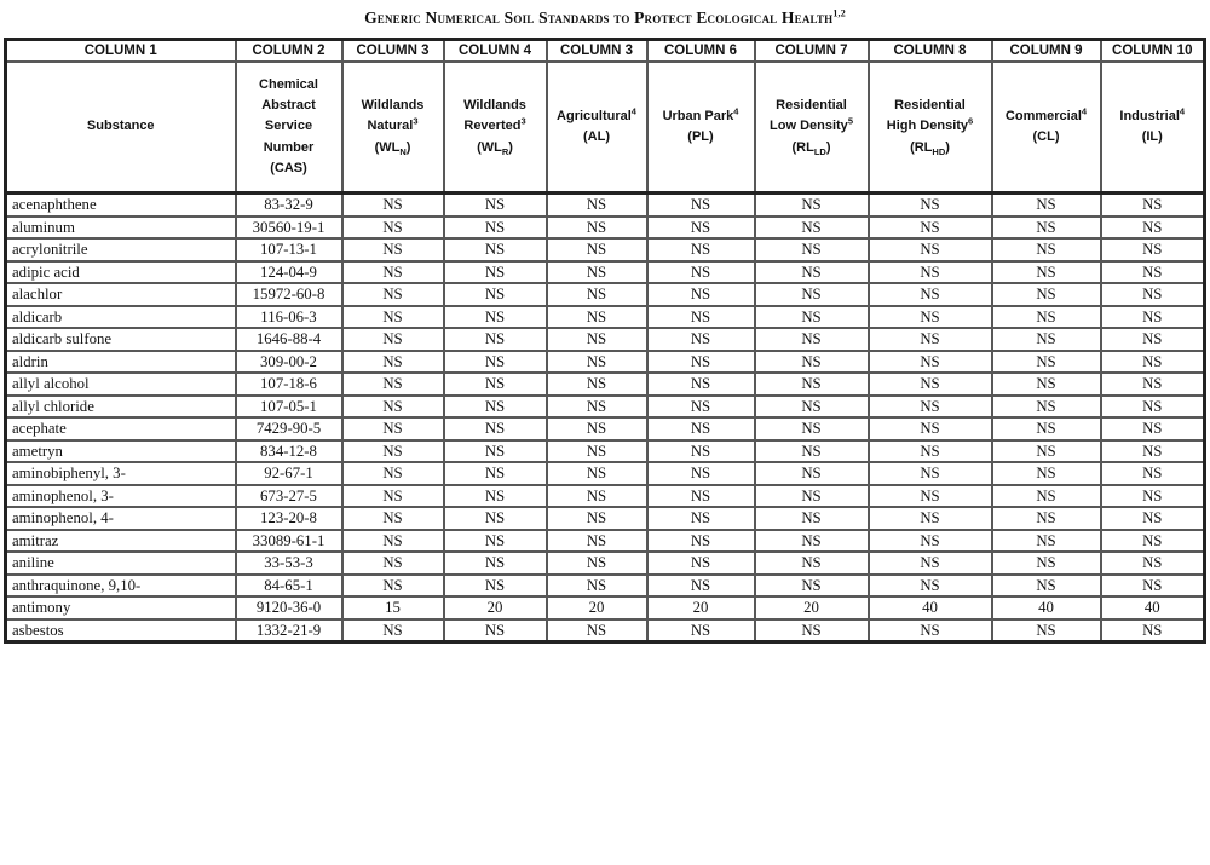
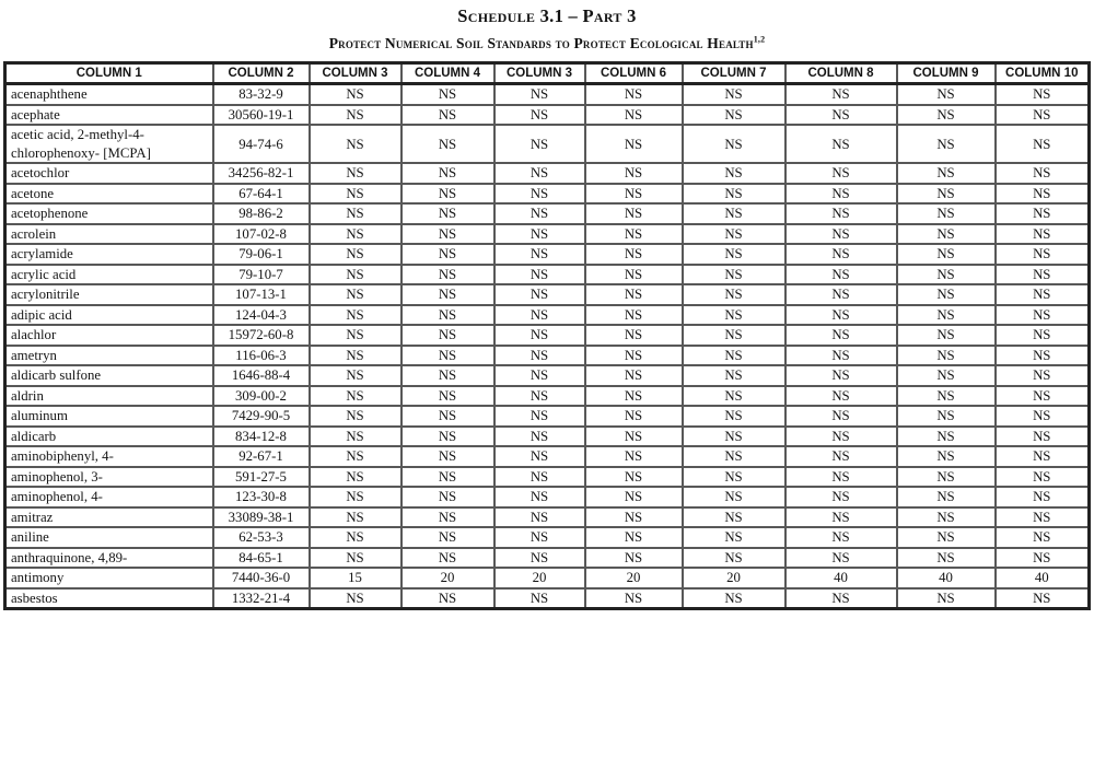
+ Schedule 3.1 – Part 3
- Generic Numerical Soil Standards to Protect Ecological Health1,2
+ Protect Numerical Soil Standards to Protect Ecological Health1,2
  COLUMN 1	COLUMN 2	COLUMN 3	COLUMN 4	COLUMN 3	COLUMN 6	COLUMN 7	COLUMN 8	COLUMN 9	COLUMN 10
- Substance	ChemicalAbstractServiceNumber(CAS)	WildlandsNatural3(WLN)	WildlandsReverted3(WLR)	Agricultural4(AL)	Urban Park4(PL)	ResidentialLow Density5(RLLD)	ResidentialHigh Density6(RLHD)	Commercial4(CL)	Industrial4(IL)
  acenaphthene	83-32-9	NS	NS	NS	NS	NS	NS	NS	NS
- aluminum	30560-19-1	NS	NS	NS	NS	NS	NS	NS	NS
+ acephate	30560-19-1	NS	NS	NS	NS	NS	NS	NS	NS
+ acetic acid, 2-methyl-4-chlorophenoxy- [MCPA]	94-74-6	NS	NS	NS	NS	NS	NS	NS	NS
+ acetochlor	34256-82-1	NS	NS	NS	NS	NS	NS	NS	NS
+ acetone	67-64-1	NS	NS	NS	NS	NS	NS	NS	NS
+ acetophenone	98-86-2	NS	NS	NS	NS	NS	NS	NS	NS
+ acrolein	107-02-8	NS	NS	NS	NS	NS	NS	NS	NS
+ acrylamide	79-06-1	NS	NS	NS	NS	NS	NS	NS	NS
+ acrylic acid	79-10-7	NS	NS	NS	NS	NS	NS	NS	NS
  acrylonitrile	107-13-1	NS	NS	NS	NS	NS	NS	NS	NS
- adipic acid	124-04-9	NS	NS	NS	NS	NS	NS	NS	NS
+ adipic acid	124-04-3	NS	NS	NS	NS	NS	NS	NS	NS
  alachlor	15972-60-8	NS	NS	NS	NS	NS	NS	NS	NS
- aldicarb	116-06-3	NS	NS	NS	NS	NS	NS	NS	NS
+ ametryn	116-06-3	NS	NS	NS	NS	NS	NS	NS	NS
  aldicarb sulfone	1646-88-4	NS	NS	NS	NS	NS	NS	NS	NS
  aldrin	309-00-2	NS	NS	NS	NS	NS	NS	NS	NS
- allyl alcohol	107-18-6	NS	NS	NS	NS	NS	NS	NS	NS
- allyl chloride	107-05-1	NS	NS	NS	NS	NS	NS	NS	NS
- acephate	7429-90-5	NS	NS	NS	NS	NS	NS	NS	NS
+ aluminum	7429-90-5	NS	NS	NS	NS	NS	NS	NS	NS
- ametryn	834-12-8	NS	NS	NS	NS	NS	NS	NS	NS
+ aldicarb	834-12-8	NS	NS	NS	NS	NS	NS	NS	NS
- aminobiphenyl, 3-	92-67-1	NS	NS	NS	NS	NS	NS	NS	NS
+ aminobiphenyl, 4-	92-67-1	NS	NS	NS	NS	NS	NS	NS	NS
- aminophenol, 3-	673-27-5	NS	NS	NS	NS	NS	NS	NS	NS
+ aminophenol, 3-	591-27-5	NS	NS	NS	NS	NS	NS	NS	NS
- aminophenol, 4-	123-20-8	NS	NS	NS	NS	NS	NS	NS	NS
+ aminophenol, 4-	123-30-8	NS	NS	NS	NS	NS	NS	NS	NS
- amitraz	33089-61-1	NS	NS	NS	NS	NS	NS	NS	NS
+ amitraz	33089-38-1	NS	NS	NS	NS	NS	NS	NS	NS
- aniline	33-53-3	NS	NS	NS	NS	NS	NS	NS	NS
+ aniline	62-53-3	NS	NS	NS	NS	NS	NS	NS	NS
- anthraquinone, 9,10-	84-65-1	NS	NS	NS	NS	NS	NS	NS	NS
+ anthraquinone, 4,89-	84-65-1	NS	NS	NS	NS	NS	NS	NS	NS
- antimony	9120-36-0	15	20	20	20	20	40	40	40
+ antimony	7440-36-0	15	20	20	20	20	40	40	40
- asbestos	1332-21-9	NS	NS	NS	NS	NS	NS	NS	NS
+ asbestos	1332-21-4	NS	NS	NS	NS	NS	NS	NS	NS
